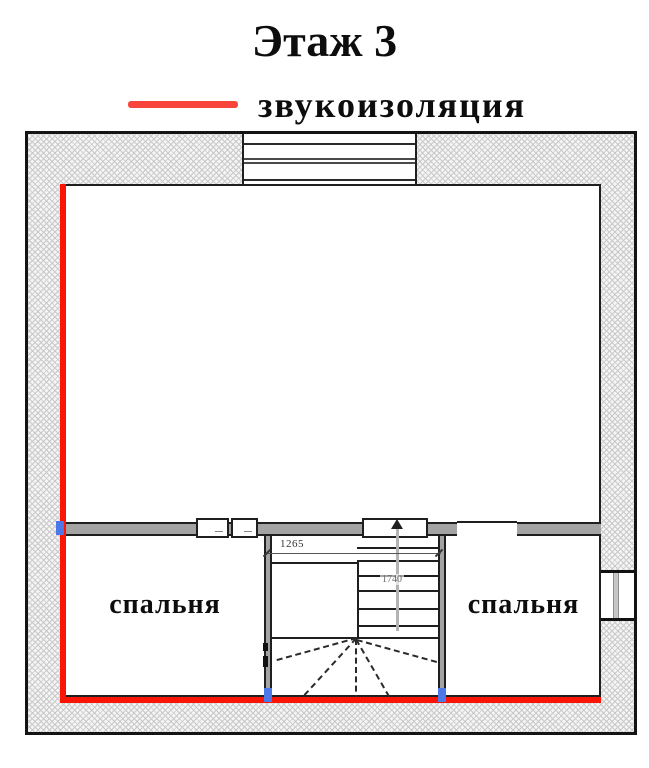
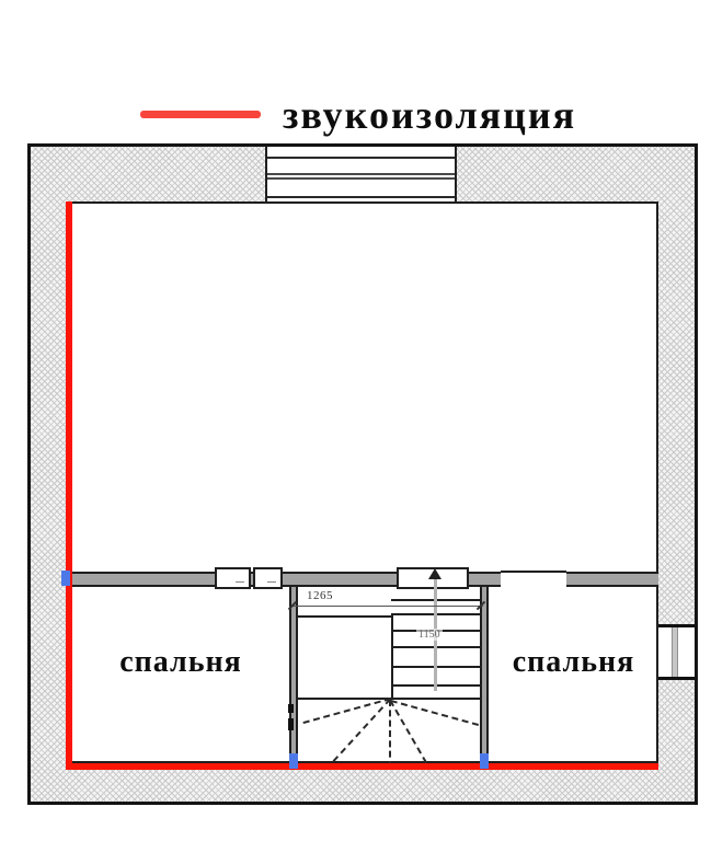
- Этаж 3
  звукоизоляция
  1265
- 1740
+ 1150
  спальня
  спальня
